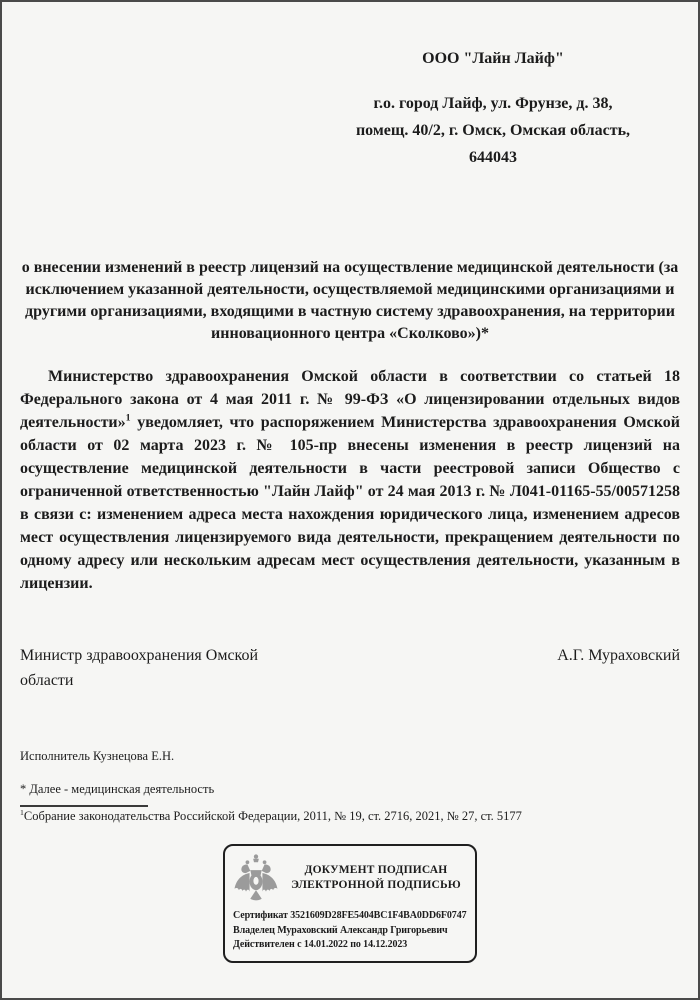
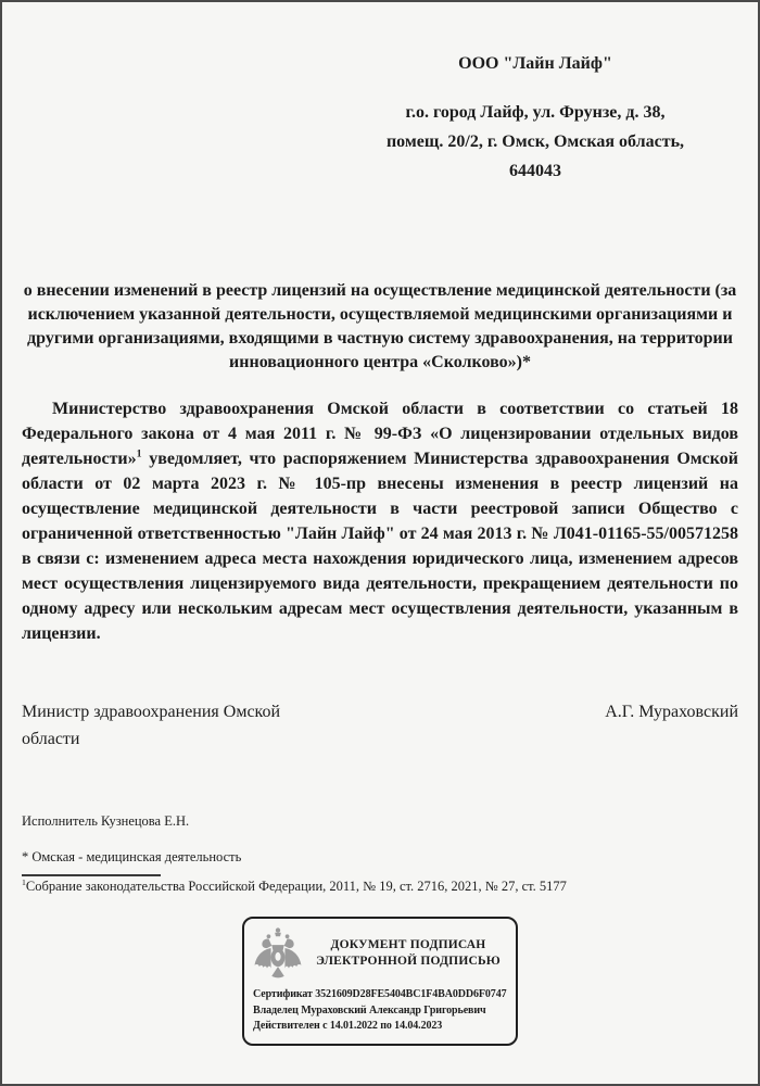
  ООО "Лайн Лайф"
  г.о. город Лайф, ул. Фрунзе, д. 38,
- помещ. 40/2, г. Омск, Омская область,
+ помещ. 20/2, г. Омск, Омская область,
  644043
  о внесении изменений в реестр лицензий на осуществление медицинской деятельности (за исключением указанной деятельности, осуществляемой медицинскими организациями и другими организациями, входящими в частную систему здравоохранения, на территории инновационного центра «Сколково»)*
  Министерство здравоохранения Омской области в соответствии со статьей 18 Федерального закона от 4 мая 2011 г. № 99-ФЗ «О лицензировании отдельных видов деятельности»1 уведомляет, что распоряжением Министерства здравоохранения Омской области от 02 марта 2023 г. № 105-пр внесены изменения в реестр лицензий на осуществление медицинской деятельности в части реестровой записи Общество с ограниченной ответственностью "Лайн Лайф" от 24 мая 2013 г. № Л041-01165-55/00571258 в связи с: изменением адреса места нахождения юридического лица, изменением адресов мест осуществления лицензируемого вида деятельности, прекращением деятельности по одному адресу или нескольким адресам мест осуществления деятельности, указанным в лицензии.
  Министр здравоохранения Омской области
  А.Г. Мураховский
  Исполнитель Кузнецова Е.Н.
- * Далее - медицинская деятельность
+ * Омская - медицинская деятельность
  1Собрание законодательства Российской Федерации, 2011, № 19, ст. 2716, 2021, № 27, ст. 5177
  ДОКУМЕНТ ПОДПИСАН
  ЭЛЕКТРОННОЙ ПОДПИСЬЮ
  Сертификат 3521609D28FE5404BC1F4BA0DD6F0747
  Владелец Мураховский Александр Григорьевич
- Действителен с 14.01.2022 по 14.12.2023
+ Действителен с 14.01.2022 по 14.04.2023
